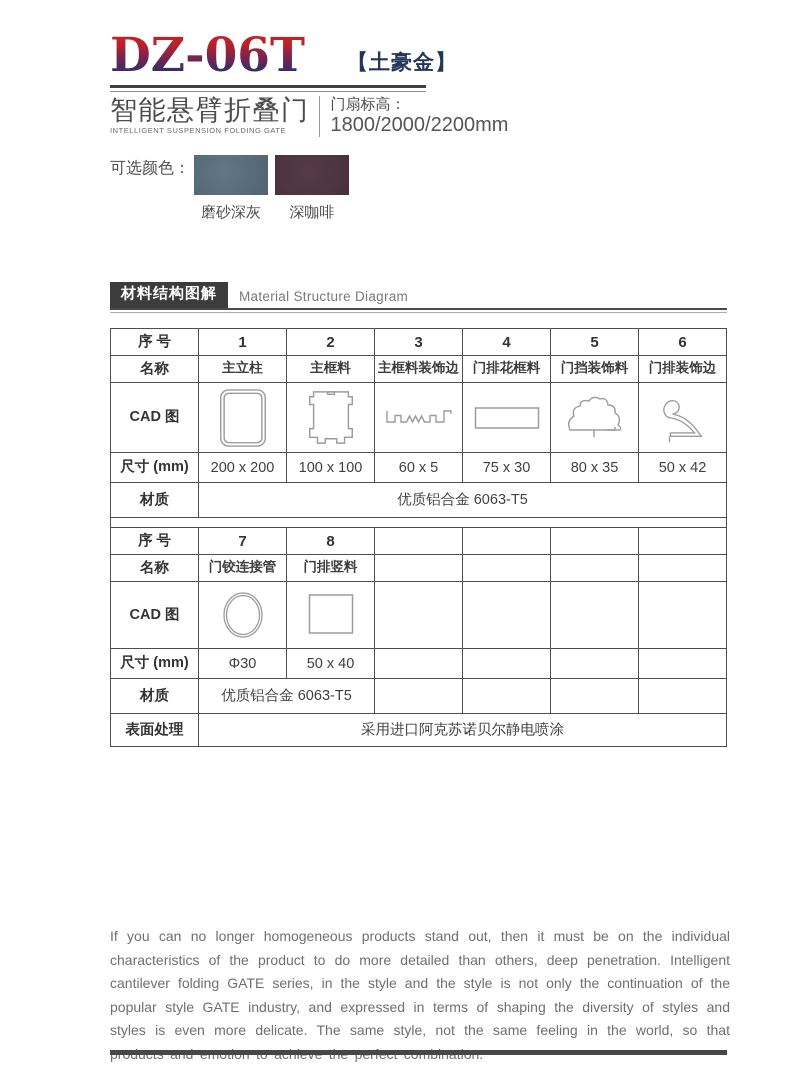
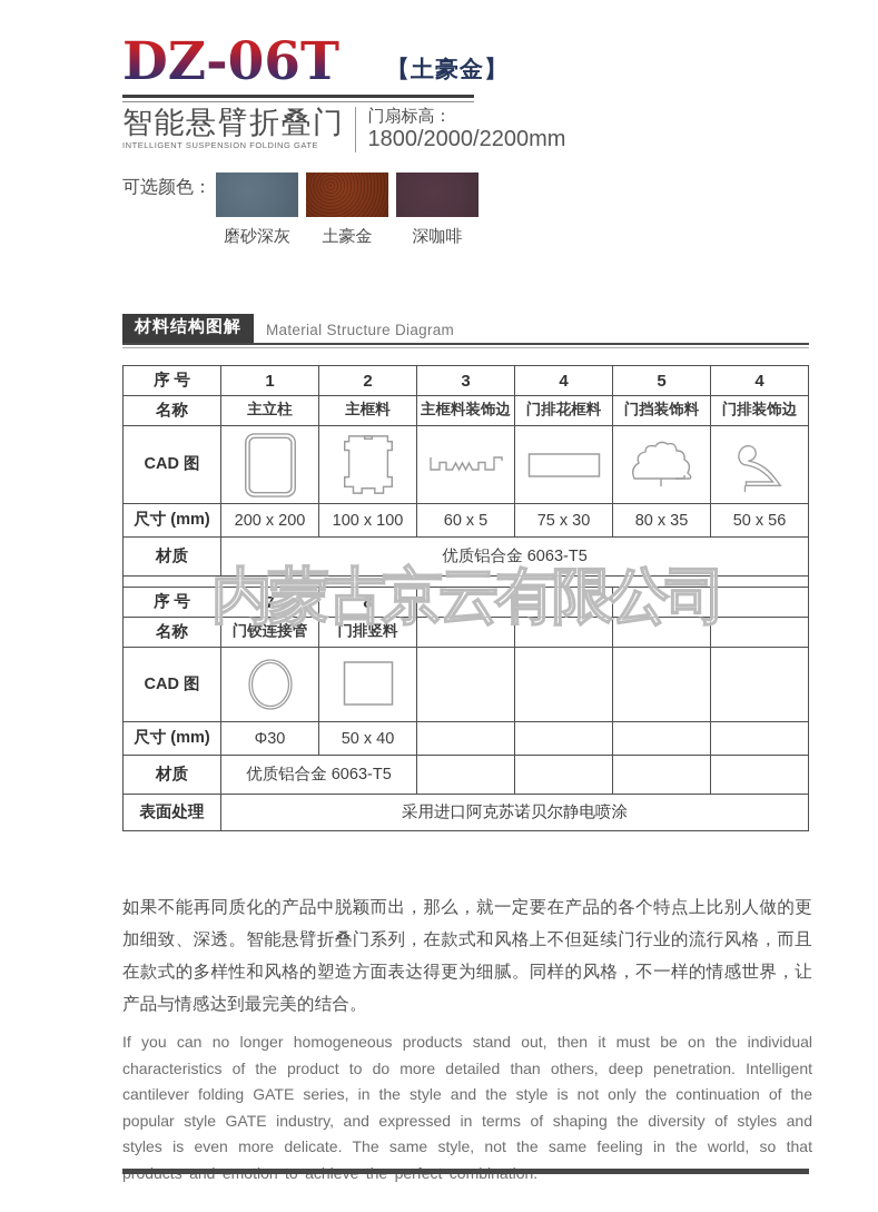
  DZ-06T
  【土豪金】
  智能悬臂折叠门
  INTELLIGENT SUSPENSION FOLDING GATE
  门扇标高：
  1800/2000/2200mm
  可选颜色：
  磨砂深灰
+ 土豪金
  深咖啡
  材料结构图解
  Material Structure Diagram
- 序 号	1	2	3	4	5	6
+ 序 号	1	2	3	4	5	4
  名称	主立柱	主框料	主框料装饰边	门排花框料	门挡装饰料	门排装饰边
  CAD 图
- 尺寸 (mm)	200 x 200	100 x 100	60 x 5	75 x 30	80 x 35	50 x 42
+ 尺寸 (mm)	200 x 200	100 x 100	60 x 5	75 x 30	80 x 35	50 x 56
  材质	优质铝合金 6063-T5
  序 号	7	8
  名称	门铰连接管	门排竖料
  CAD 图
  尺寸 (mm)	Φ30	50 x 40
  材质	优质铝合金 6063-T5
  表面处理	采用进口阿克苏诺贝尔静电喷涂
+ 内蒙古京云有限公司
+ 如果不能再同质化的产品中脱颖而出，那么，就一定要在产品的各个特点上比别人做的更加细致、深透。智能悬臂折叠门系列，在款式和风格上不但延续门行业的流行风格，而且在款式的多样性和风格的塑造方面表达得更为细腻。同样的风格，不一样的情感世界，让产品与情感达到最完美的结合。
  If you can no longer homogeneous products stand out, then it must be on the individual characteristics of the product to do more detailed than others, deep penetration. Intelligent cantilever folding GATE series, in the style and the style is not only the continuation of the popular style GATE industry, and expressed in terms of shaping the diversity of styles and styles is even more delicate. The same style, not the same feeling in the world, so that
